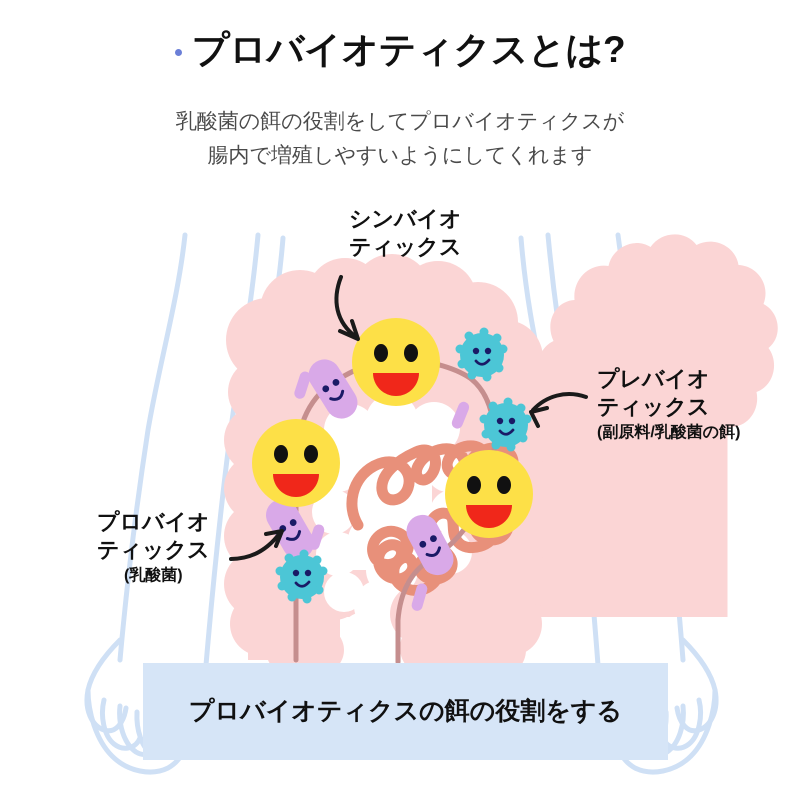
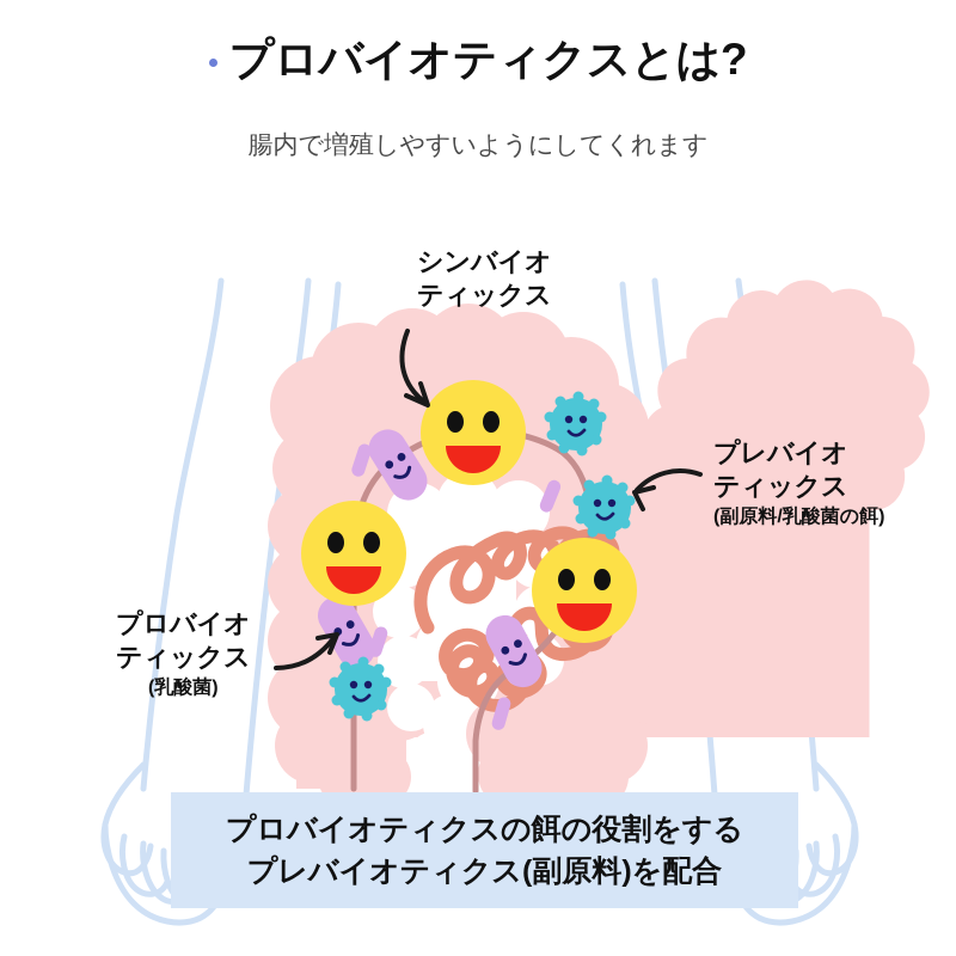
  プロバイオティクスとは?
- 乳酸菌の餌の役割をしてプロバイオティクスが
  腸内で増殖しやすいようにしてくれます
  シンバイオ
  ティックス
  プレバイオ
  ティックス
  (副原料/乳酸菌の餌)
  プロバイオ
  ティックス
  (乳酸菌)
  プロバイオティクスの餌の役割をする
+ プレバイオティクス(副原料)を配合
